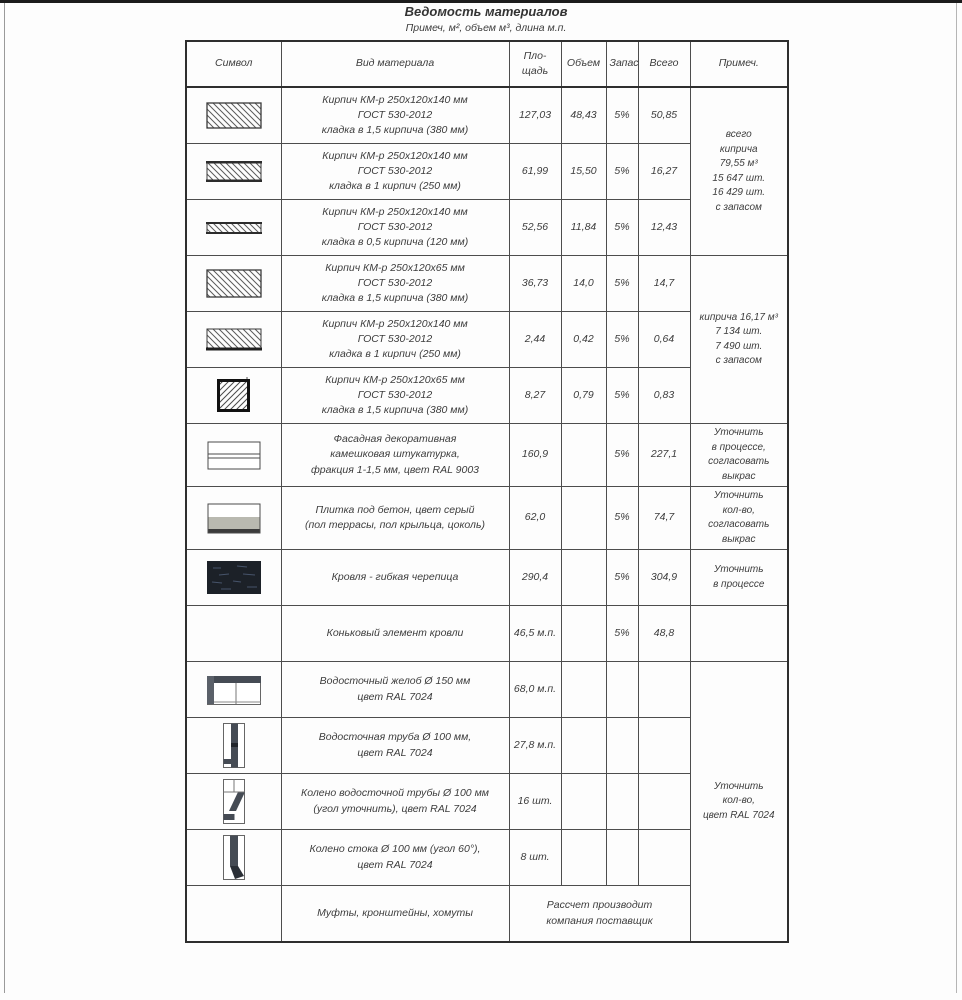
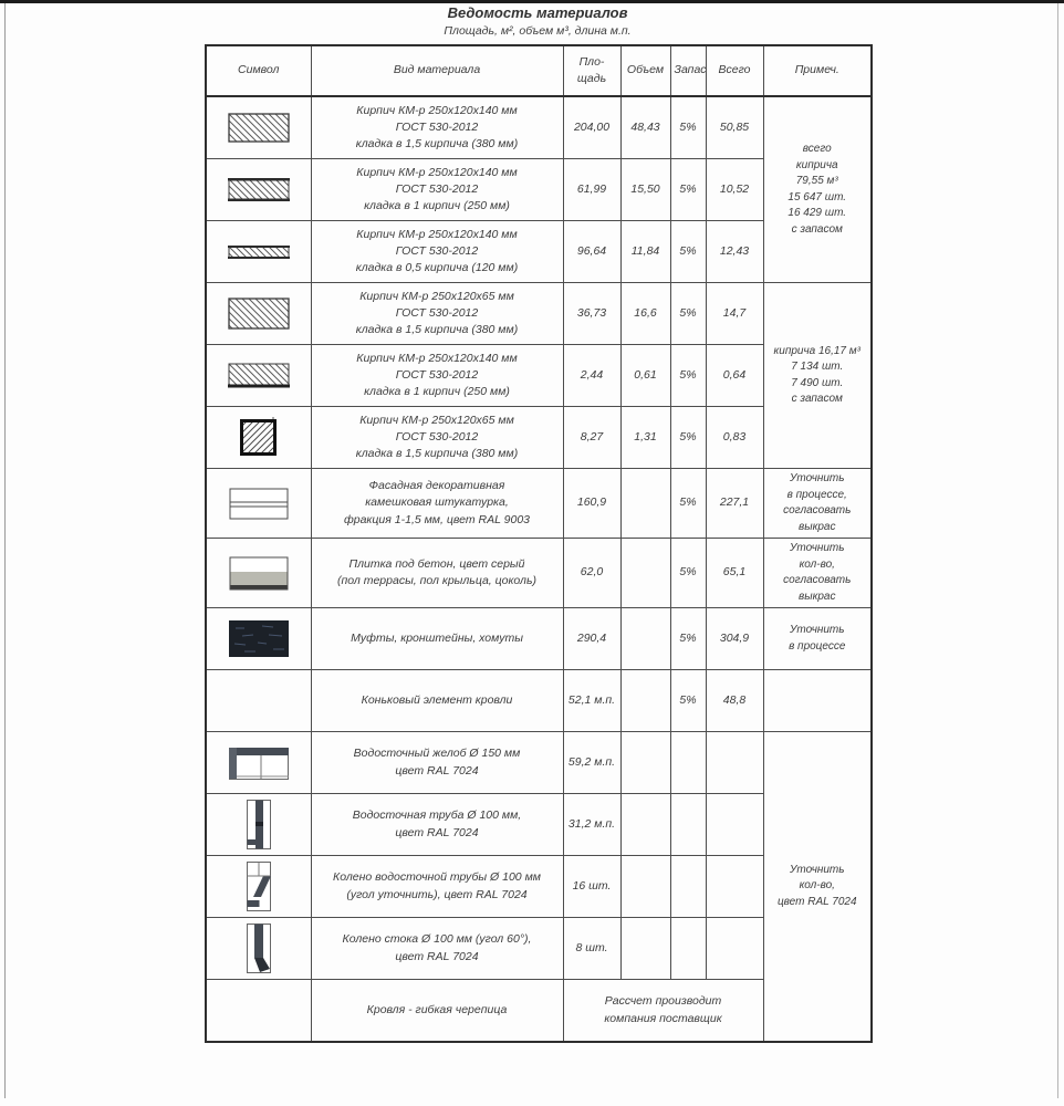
  Ведомость материалов
- Примеч, м², объем м³, длина м.п.
+ Площадь, м², объем м³, длина м.п.
  Символ	Вид материала	Пло- щадь	Объем	Запас	Всего	Примеч.
- 	Кирпич КМ-р 250х120х140 мм ГОСТ 530-2012 кладка в 1,5 кирпича (380 мм)	127,03	48,43	5%	50,85	всего киприча 79,55 м³ 15 647 шт. 16 429 шт. с запасом
+ 	Кирпич КМ-р 250х120х140 мм ГОСТ 530-2012 кладка в 1,5 кирпича (380 мм)	204,00	48,43	5%	50,85	всего киприча 79,55 м³ 15 647 шт. 16 429 шт. с запасом
- 	Кирпич КМ-р 250х120х140 мм ГОСТ 530-2012 кладка в 1 кирпич (250 мм)	61,99	15,50	5%	16,27
+ 	Кирпич КМ-р 250х120х140 мм ГОСТ 530-2012 кладка в 1 кирпич (250 мм)	61,99	15,50	5%	10,52
- 	Кирпич КМ-р 250х120х140 мм ГОСТ 530-2012 кладка в 0,5 кирпича (120 мм)	52,56	11,84	5%	12,43
+ 	Кирпич КМ-р 250х120х140 мм ГОСТ 530-2012 кладка в 0,5 кирпича (120 мм)	96,64	11,84	5%	12,43
- 	Кирпич КМ-р 250х120х65 мм ГОСТ 530-2012 кладка в 1,5 кирпича (380 мм)	36,73	14,0	5%	14,7	киприча 16,17 м³ 7 134 шт. 7 490 шт. с запасом
+ 	Кирпич КМ-р 250х120х65 мм ГОСТ 530-2012 кладка в 1,5 кирпича (380 мм)	36,73	16,6	5%	14,7	киприча 16,17 м³ 7 134 шт. 7 490 шт. с запасом
- 	Кирпич КМ-р 250х120х140 мм ГОСТ 530-2012 кладка в 1 кирпич (250 мм)	2,44	0,42	5%	0,64
+ 	Кирпич КМ-р 250х120х140 мм ГОСТ 530-2012 кладка в 1 кирпич (250 мм)	2,44	0,61	5%	0,64
- 	Кирпич КМ-р 250х120х65 мм ГОСТ 530-2012 кладка в 1,5 кирпича (380 мм)	8,27	0,79	5%	0,83
+ 	Кирпич КМ-р 250х120х65 мм ГОСТ 530-2012 кладка в 1,5 кирпича (380 мм)	8,27	1,31	5%	0,83
  	Фасадная декоративная камешковая штукатурка, фракция 1-1,5 мм, цвет RAL 9003	160,9		5%	227,1	Уточнить в процессе, согласовать выкрас
- 	Плитка под бетон, цвет серый (пол террасы, пол крыльца, цоколь)	62,0		5%	74,7	Уточнить кол-во, согласовать выкрас
+ 	Плитка под бетон, цвет серый (пол террасы, пол крыльца, цоколь)	62,0		5%	65,1	Уточнить кол-во, согласовать выкрас
- 	Кровля - гибкая черепица	290,4		5%	304,9	Уточнить в процессе
+ 	Муфты, кронштейны, хомуты	290,4		5%	304,9	Уточнить в процессе
- 	Коньковый элемент кровли	46,5 м.п.		5%	48,8
+ 	Коньковый элемент кровли	52,1 м.п.		5%	48,8
- 	Водосточный желоб Ø 150 мм цвет RAL 7024	68,0 м.п.				Уточнить кол-во, цвет RAL 7024
+ 	Водосточный желоб Ø 150 мм цвет RAL 7024	59,2 м.п.				Уточнить кол-во, цвет RAL 7024
- 	Водосточная труба Ø 100 мм, цвет RAL 7024	27,8 м.п.
+ 	Водосточная труба Ø 100 мм, цвет RAL 7024	31,2 м.п.
  	Колено водосточной трубы Ø 100 мм (угол уточнить), цвет RAL 7024	16 шт.
  	Колено стока Ø 100 мм (угол 60°), цвет RAL 7024	8 шт.
- 	Муфты, кронштейны, хомуты	Рассчет производит компания поставщик
+ 	Кровля - гибкая черепица	Рассчет производит компания поставщик
